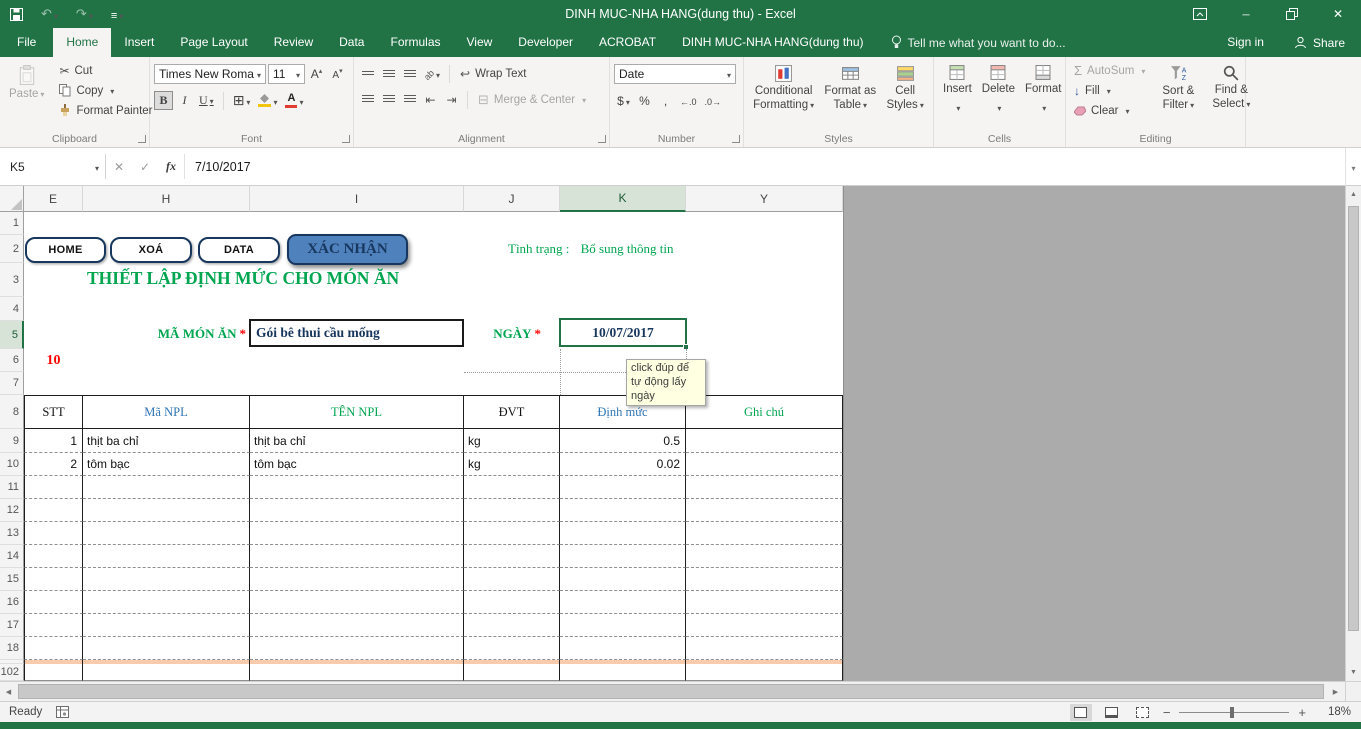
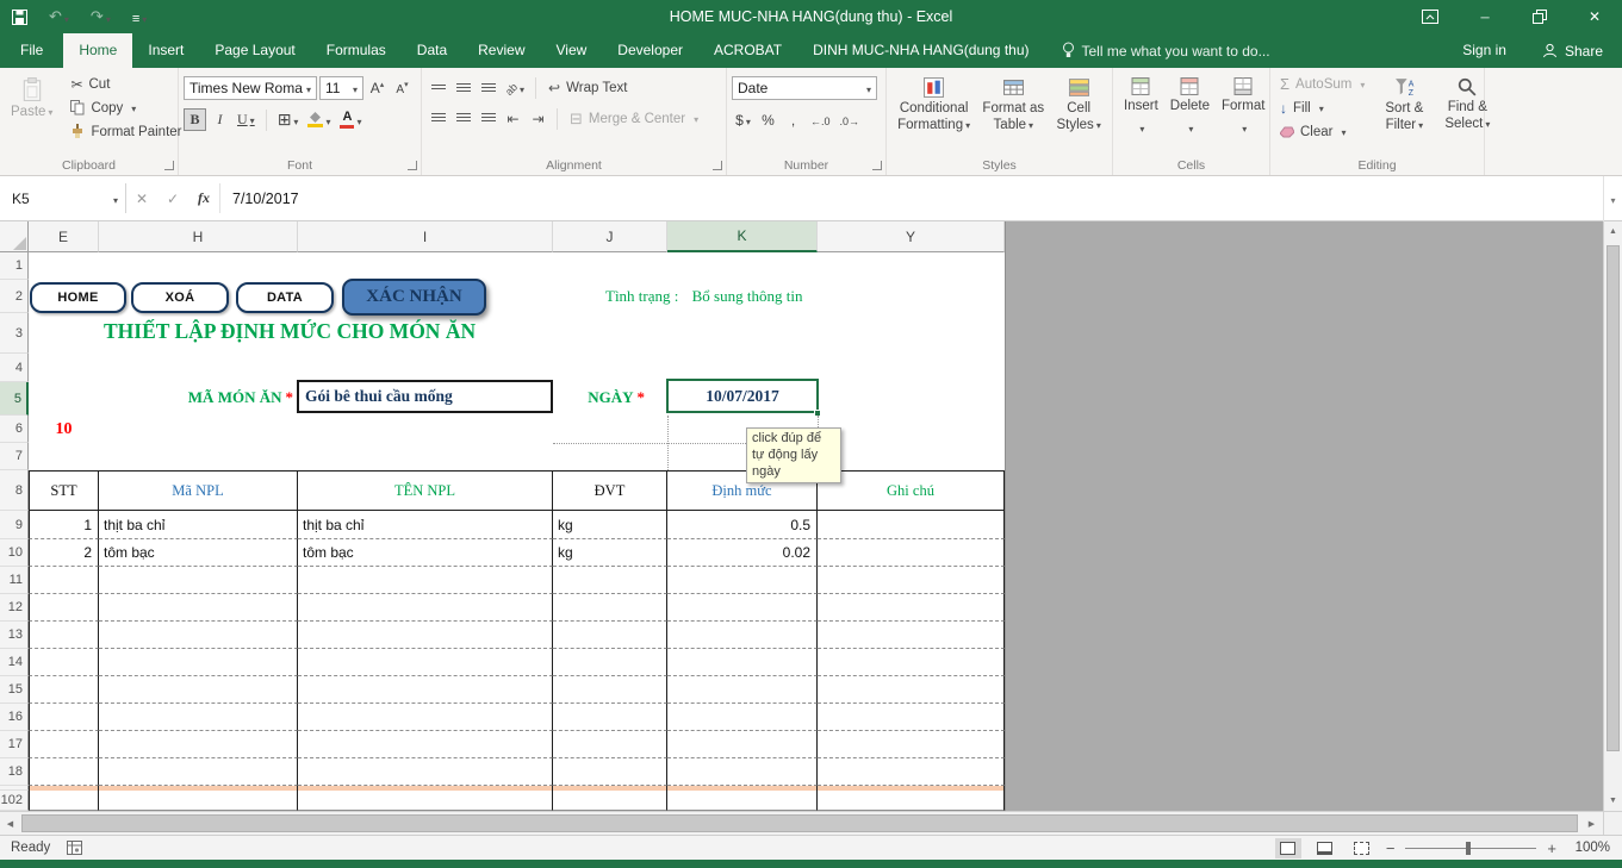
- DINH MUC-NHA HANG(dung thu) - Excel
+ HOME MUC-NHA HANG(dung thu) - Excel
  File
  Home
  Insert
  Page Layout
- Review
+ Formulas
  Data
- Formulas
+ Review
  View
  Developer
  ACROBAT
  DINH MUC-NHA HANG(dung thu)
  Tell me what you want to do...
  Sign in
  Share
  Paste
  Cut
  Copy
  Format Painter
  Clipboard
  Times New Roma
  11
  B
  I
  U
  Font
  Wrap Text
  Merge & Center
  Alignment
  Date
  $
  %
  ,
  Number
  Conditional
  Formatting
  Format as
  Table
  Cell
  Styles
  Styles
  Insert
  Delete
  Format
  Cells
  AutoSum
  Fill
  Clear
  Sort &
  Filter
  Find &
  Select
  Editing
  K5
  fx
  7/10/2017
  E
  H
  I
  J
  K
  Y
  1
  2
  3
  4
  5
  6
  7
  8
  9
  10
  11
  12
  13
  14
  15
  16
  17
  18
  102
  STT
  Mã NPL
  TÊN NPL
  ĐVT
  Định mức
  Ghi chú
  1
  thịt ba chỉ
  thịt ba chỉ
  kg
  0.5
  2
  tôm bạc
  tôm bạc
  kg
  0.02
  HOME
  XOÁ
  DATA
  XÁC NHẬN
  Tình trạng : Bổ sung thông tin
  THIẾT LẬP ĐỊNH MỨC CHO MÓN ĂN
  MÃ MÓN ĂN *
  Gói bê thui cầu mống
  NGÀY *
  10/07/2017
  10
  click đúp để tự động lấy ngày
  Ready
- 18%
+ 100%
